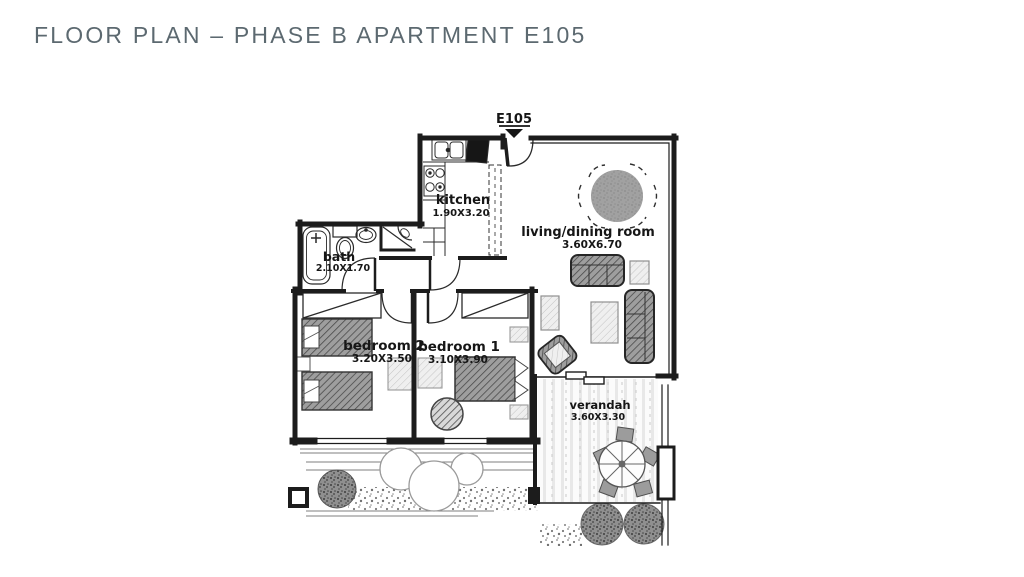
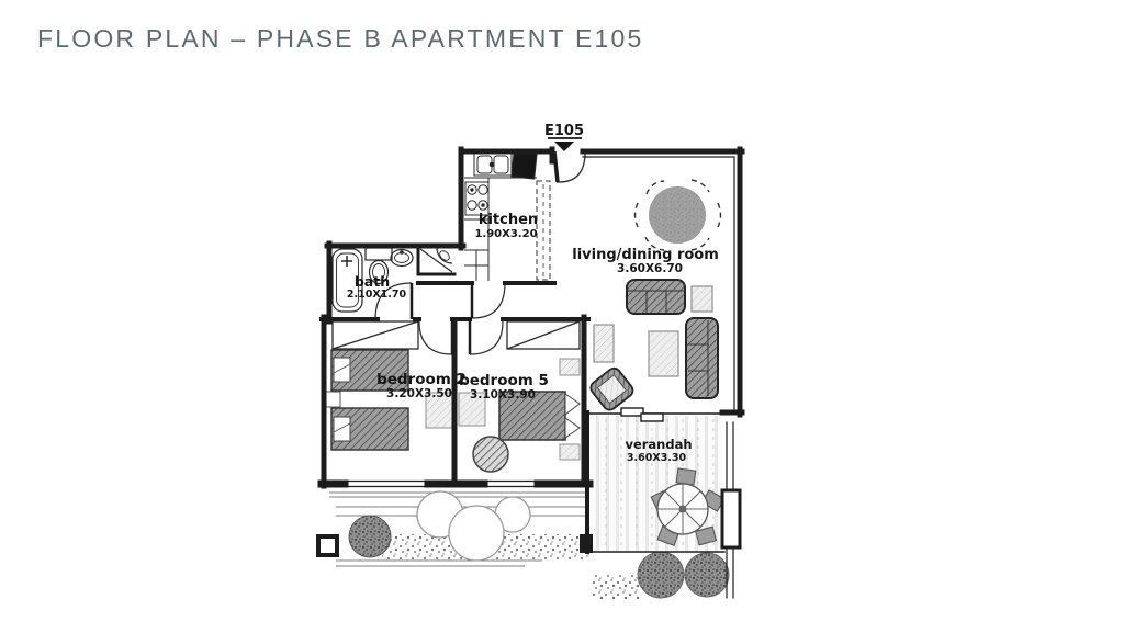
  FLOOR PLAN – PHASE B APARTMENT E105
  E105
  kitchen
  1.90X3.20
  living/dining room
  3.60X6.70
  bath
  2.10X1.70
  bedroom 2
  3.20X3.50
- bedroom 1
+ bedroom 5
  3.10X3.90
  verandah
  3.60X3.30
